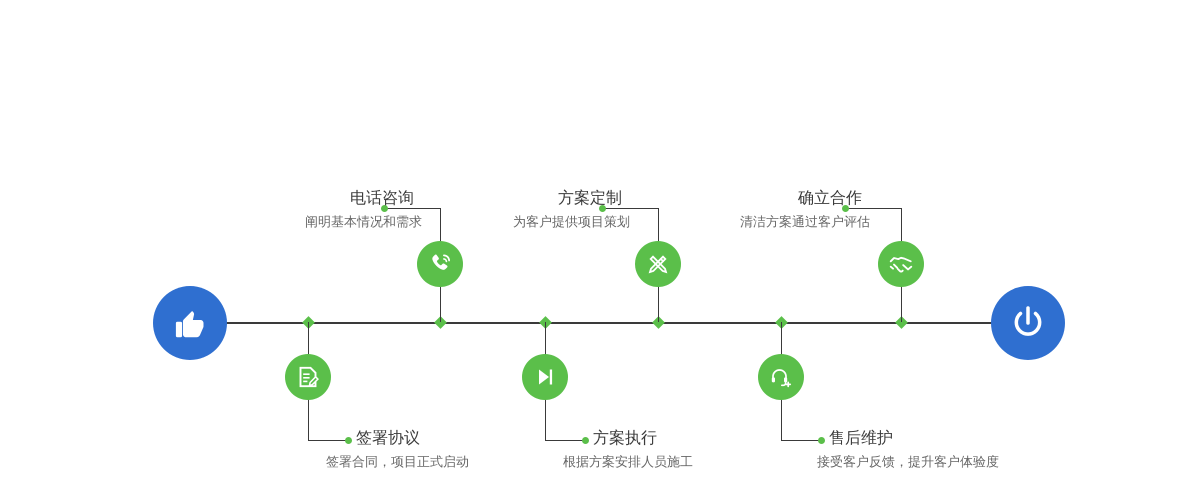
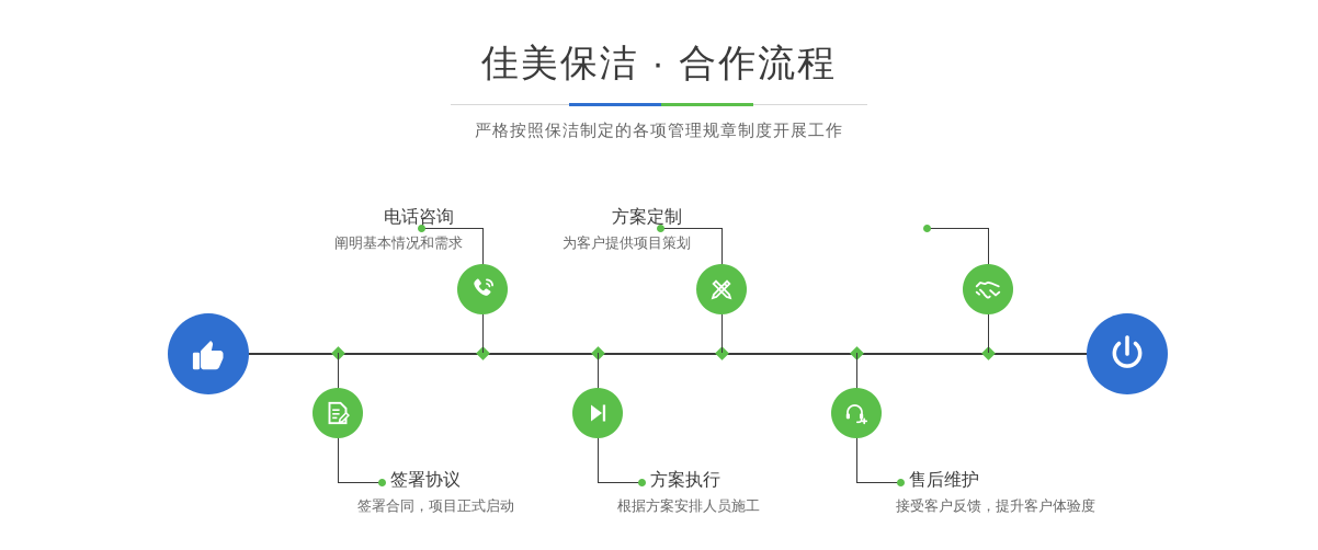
+ 佳美保洁 · 合作流程
+ 严格按照保洁制定的各项管理规章制度开展工作
  电话咨询
  阐明基本情况和需求
  签署协议
  签署合同，项目正式启动
  方案定制
  为客户提供项目策划
  方案执行
  根据方案安排人员施工
- 确立合作
- 清洁方案通过客户评估
  售后维护
  接受客户反馈，提升客户体验度
